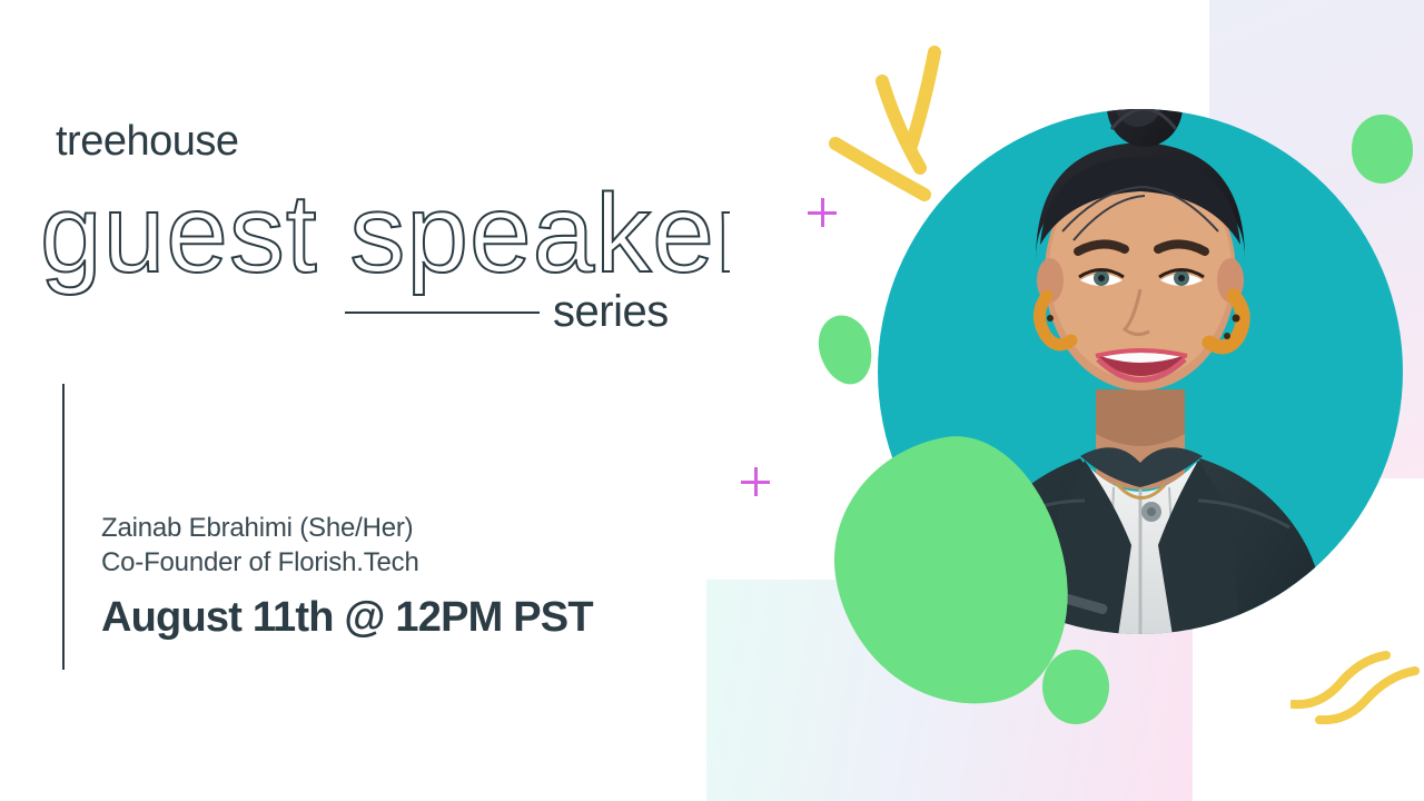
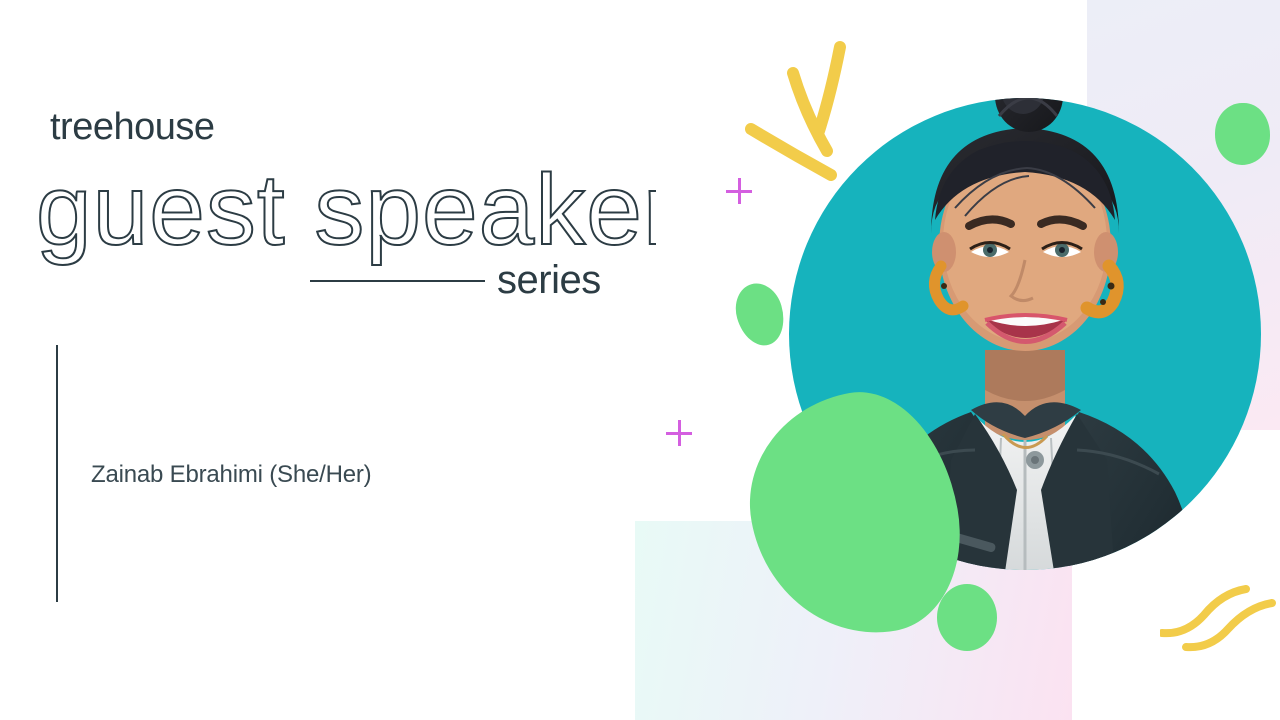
  treehouse
  guest speake
  series
  Zainab Ebrahimi (She/Her)
- Co-Founder of Florish.Tech
- August 11th @ 12PM PST
